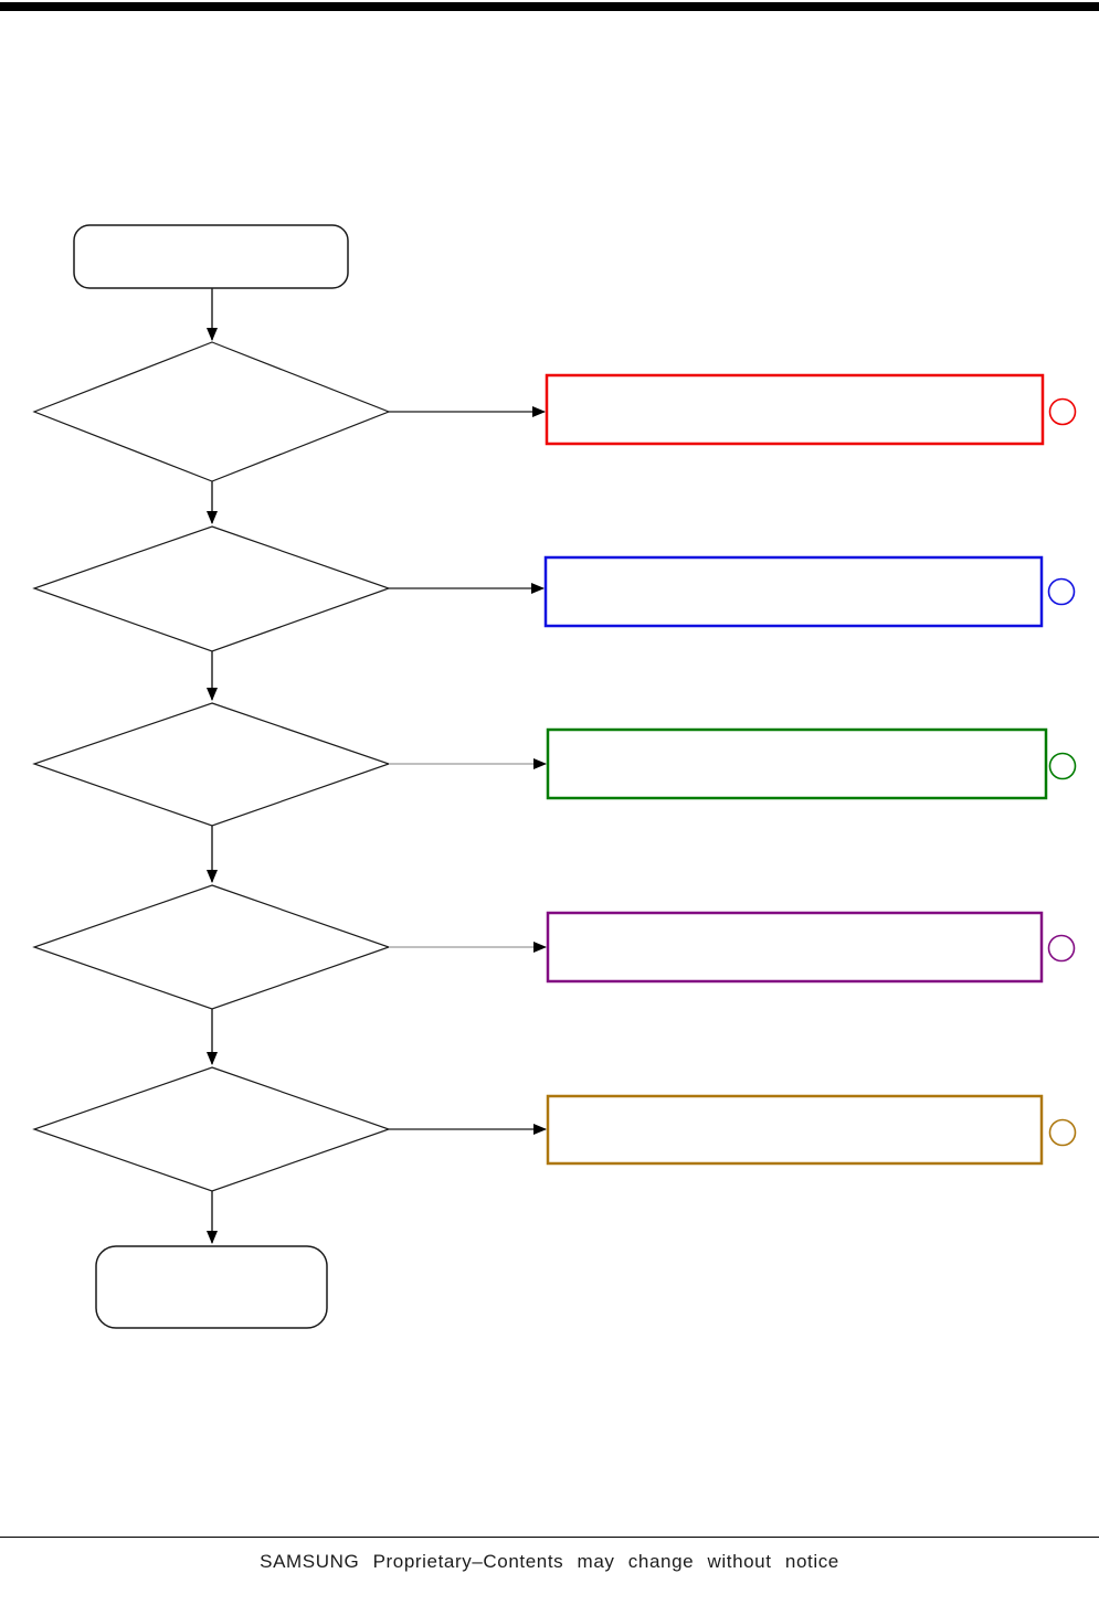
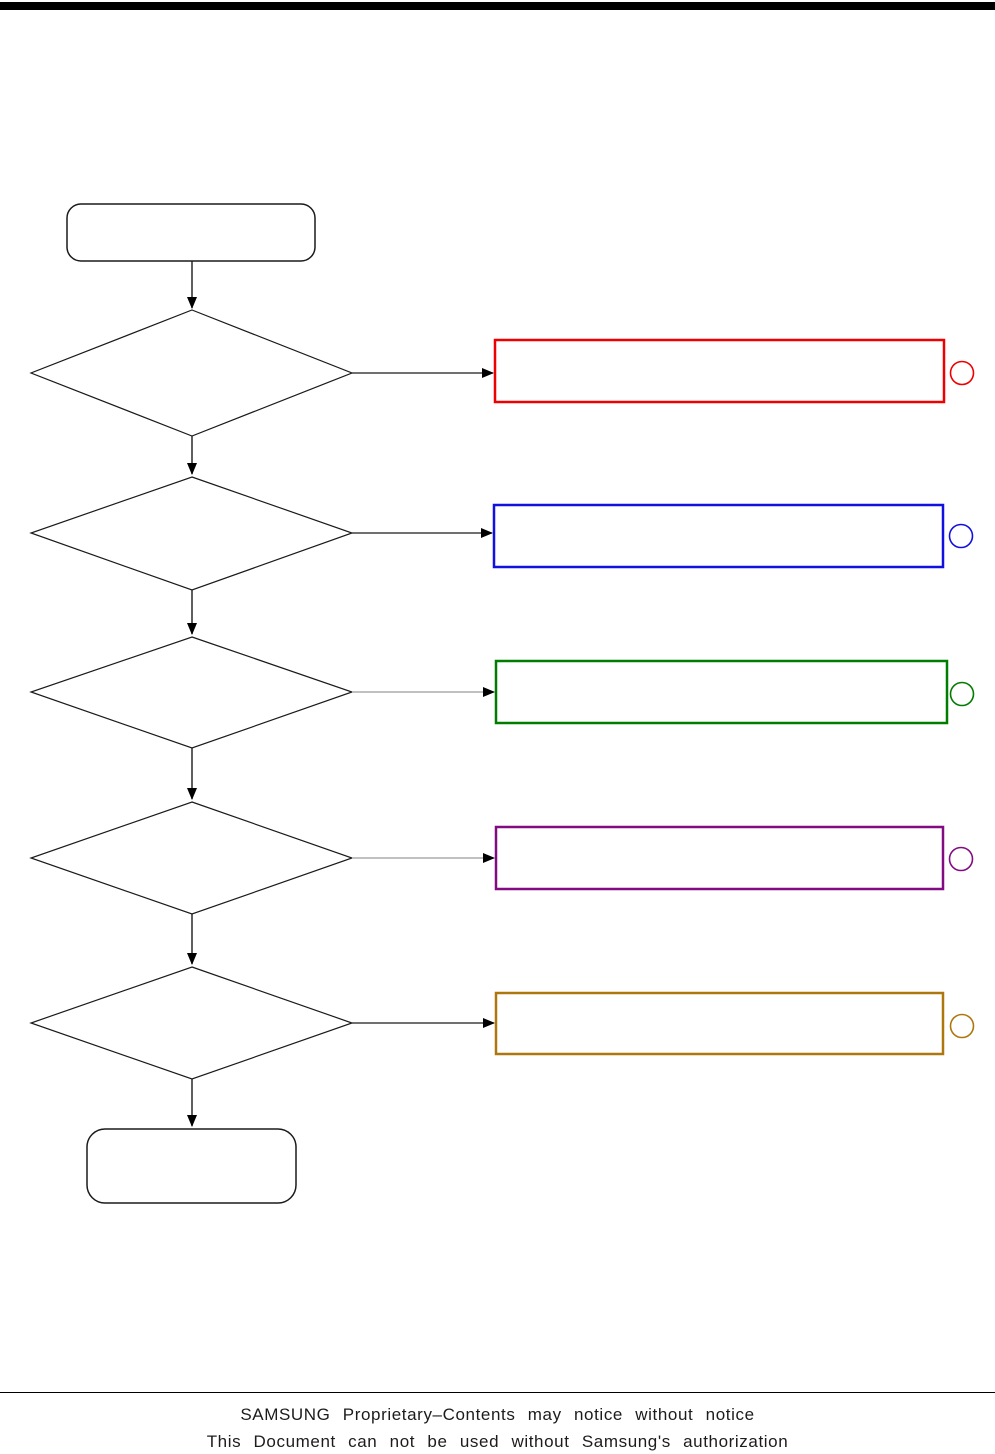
- SAMSUNG Proprietary–Contents may change without notice
+ SAMSUNG Proprietary–Contents may notice without notice
+ This Document can not be used without Samsung's authorization
